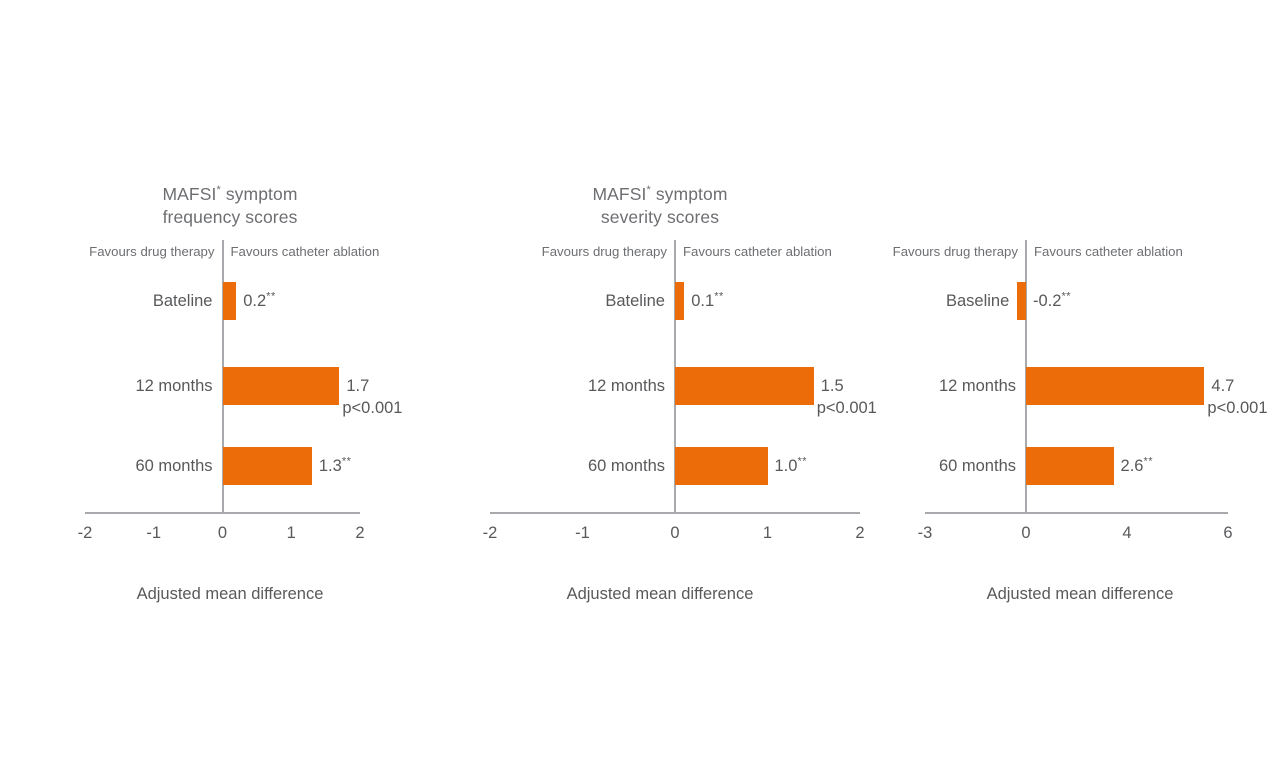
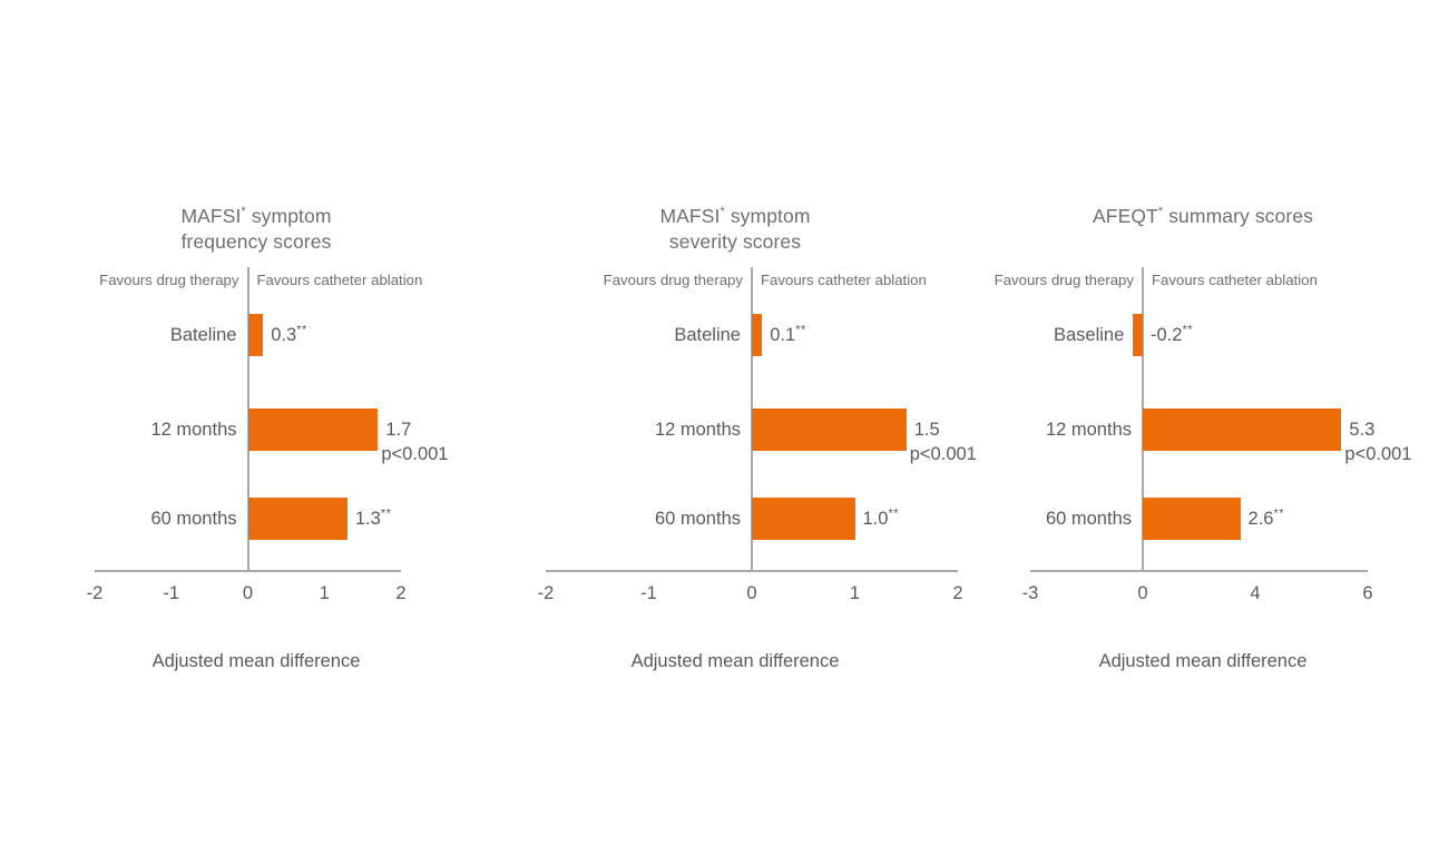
  MAFSI* symptom
  frequency scores
  Favours drug therapy
  Favours catheter ablation
  Bateline
- 0.2**
+ 0.3**
  12 months
  1.7
  p<0.001
  60 months
  1.3**
  -2
  -1
  0
  1
  2
  Adjusted mean difference
  MAFSI* symptom
  severity scores
  Favours drug therapy
  Favours catheter ablation
  Bateline
  0.1**
  12 months
  1.5
  p<0.001
  60 months
  1.0**
  -2
  -1
  0
  1
  2
  Adjusted mean difference
+ AFEQT* summary scores
  Favours drug therapy
  Favours catheter ablation
  Baseline
  -0.2**
  12 months
- 4.7
+ 5.3
  p<0.001
  60 months
  2.6**
  -3
  0
  4
  6
  Adjusted mean difference
